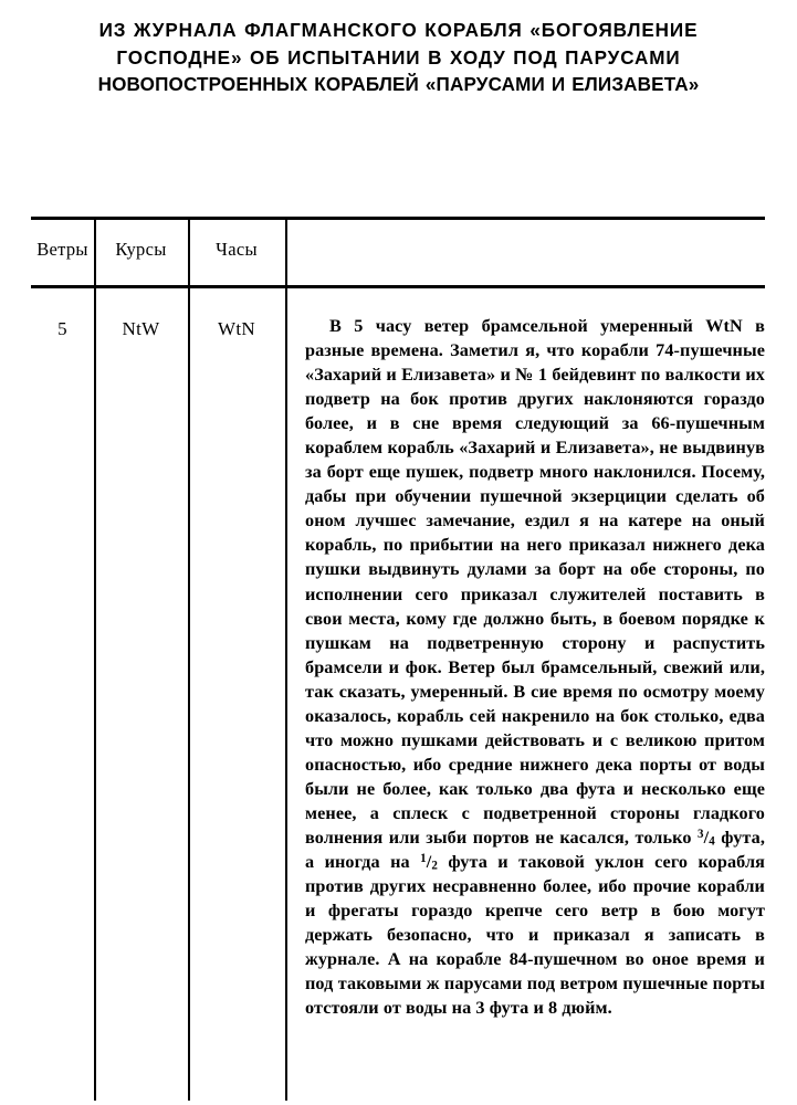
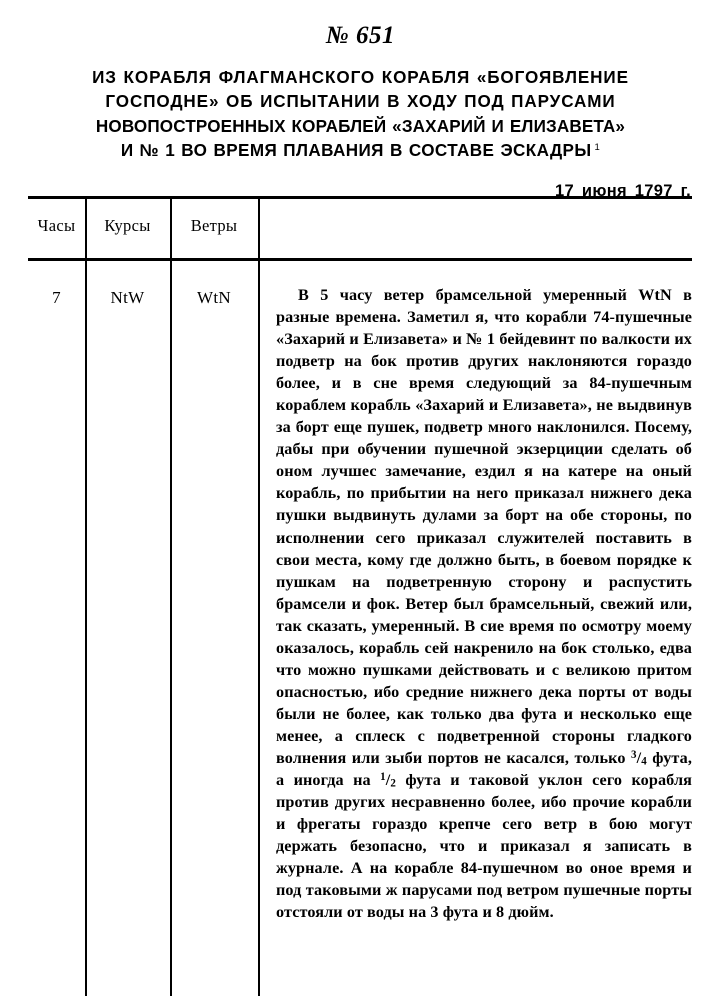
+ № 651
- ИЗ ЖУРНАЛА ФЛАГМАНСКОГО КОРАБЛЯ «БОГОЯВЛЕНИЕ
+ ИЗ КОРАБЛЯ ФЛАГМАНСКОГО КОРАБЛЯ «БОГОЯВЛЕНИЕ
  ГОСПОДНЕ» ОБ ИСПЫТАНИИ В ХОДУ ПОД ПАРУСАМИ
- НОВОПОСТРОЕННЫХ КОРАБЛЕЙ «ПАРУСАМИ И ЕЛИЗАВЕТА»
+ НОВОПОСТРОЕННЫХ КОРАБЛЕЙ «ЗАХАРИЙ И ЕЛИЗАВЕТА»
+ И № 1 ВО ВРЕМЯ ПЛАВАНИЯ В СОСТАВЕ ЭСКАДРЫ 1
+ 17 июня 1797 г.
- Ветры
+ Часы
  Курсы
- Часы
+ Ветры
- 5
+ 7
  NtW
  WtN
- В 5 часу ветер брамсельной умеренный WtN в разные времена. Заметил я, что корабли 74-пушечные «Захарий и Елизавета» и № 1 бейдевинт по валкости их подветр на бок против других наклоняются гораздо более, и в сне время следующий за 66-пушечным кораблем корабль «Захарий и Елизавета», не выдвинув за борт еще пушек, подветр много наклонился. Посему, дабы при обучении пушечной экзерциции сделать об оном лучшес замечание, ездил я на катере на оный корабль, по прибытии на него приказал нижнего дека пушки выдвинуть дулами за борт на обе стороны, по исполнении сего приказал служителей поставить в свои места, кому где должно быть, в боевом порядке к пушкам на подветренную сторону и распустить брамсели и фок. Ветер был брамсельный, свежий или, так сказать, умеренный. В сие время по осмотру моему оказалось, корабль сей накренило на бок столько, едва что можно пушками действовать и с великою притом опасностью, ибо средние нижнего дека порты от воды были не более, как только два фута и несколько еще менее, а сплеск с подветренной стороны гладкого волнения или зыби портов не касался, только 3/4 фута, а иногда на 1/2 фута и таковой уклон сего корабля против других несравненно более, ибо прочие корабли и фрегаты гораздо крепче сего ветр в бою могут держать безопасно, что и приказал я записать в журнале. А на корабле 84-пушечном во оное время и под таковыми ж парусами под ветром пушечные порты отстояли от воды на 3 фута и 8 дюйм.
+ В 5 часу ветер брамсельной умеренный WtN в разные времена. Заметил я, что корабли 74-пушечные «Захарий и Елизавета» и № 1 бейдевинт по валкости их подветр на бок против других наклоняются гораздо более, и в сне время следующий за 84-пушечным кораблем корабль «Захарий и Елизавета», не выдвинув за борт еще пушек, подветр много наклонился. Посему, дабы при обучении пушечной экзерциции сделать об оном лучшес замечание, ездил я на катере на оный корабль, по прибытии на него приказал нижнего дека пушки выдвинуть дулами за борт на обе стороны, по исполнении сего приказал служителей поставить в свои места, кому где должно быть, в боевом порядке к пушкам на подветренную сторону и распустить брамсели и фок. Ветер был брамсельный, свежий или, так сказать, умеренный. В сие время по осмотру моему оказалось, корабль сей накренило на бок столько, едва что можно пушками действовать и с великою притом опасностью, ибо средние нижнего дека порты от воды были не более, как только два фута и несколько еще менее, а сплеск с подветренной стороны гладкого волнения или зыби портов не касался, только 3/4 фута, а иногда на 1/2 фута и таковой уклон сего корабля против других несравненно более, ибо прочие корабли и фрегаты гораздо крепче сего ветр в бою могут держать безопасно, что и приказал я записать в журнале. А на корабле 84-пушечном во оное время и под таковыми ж парусами под ветром пушечные порты отстояли от воды на 3 фута и 8 дюйм.
